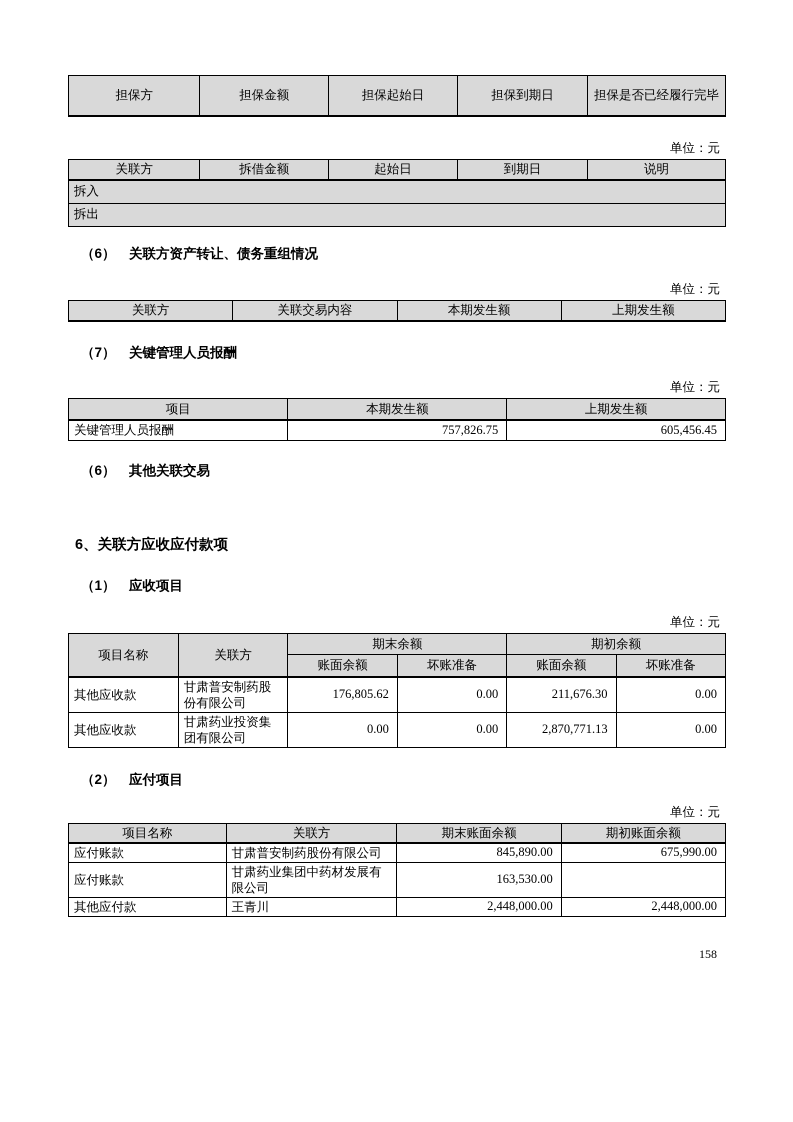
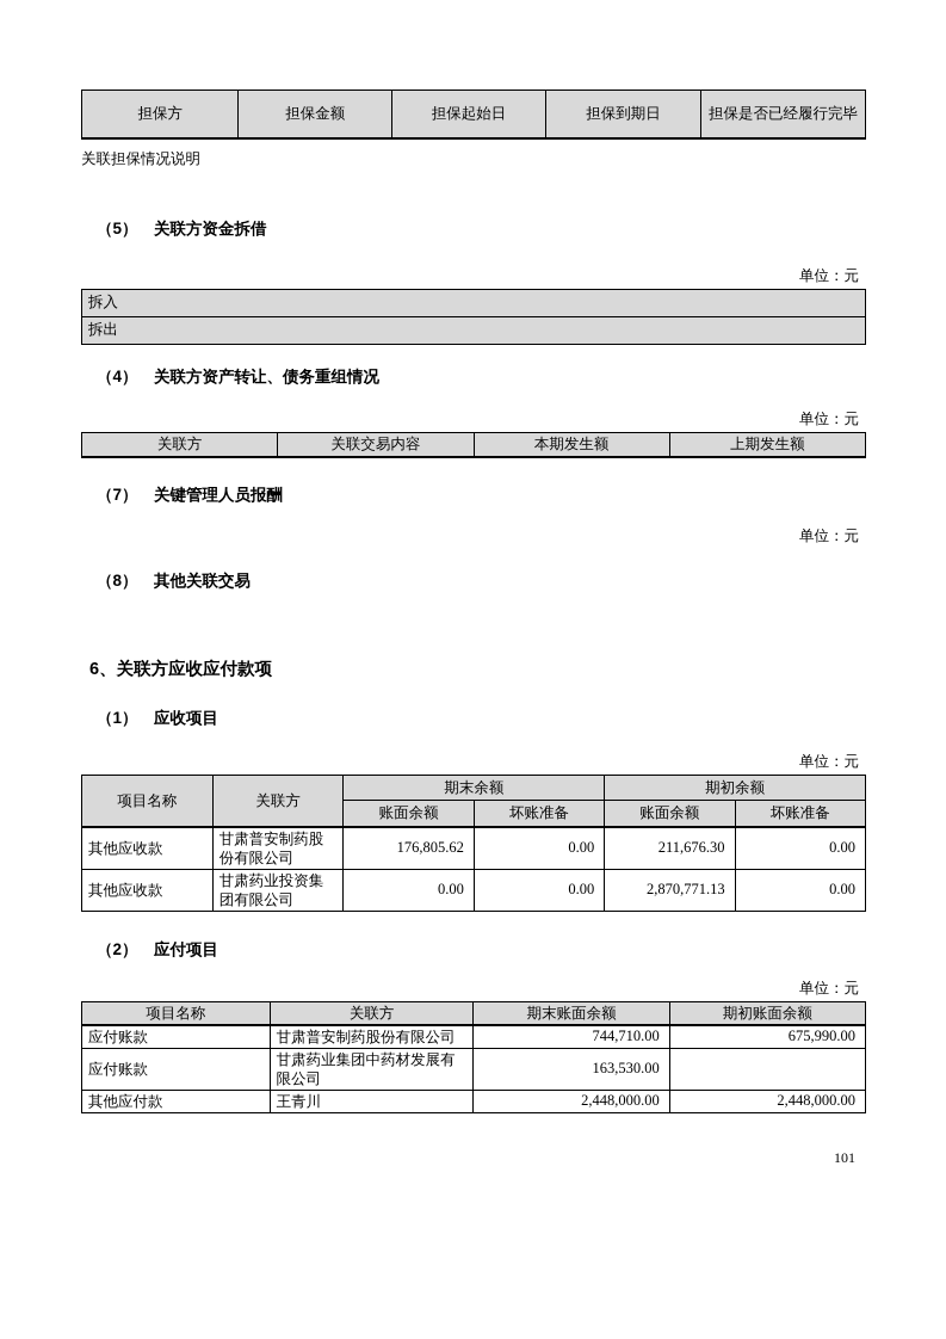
  担保方	担保金额	担保起始日	担保到期日	担保是否已经履行完毕
+ 关联担保情况说明
+ （5） 关联方资金拆借
  单位：元
- 关联方	拆借金额	起始日	到期日	说明
  拆入
  拆出
- （6） 关联方资产转让、债务重组情况
+ （4） 关联方资产转让、债务重组情况
  单位：元
  关联方	关联交易内容	本期发生额	上期发生额
  （7） 关键管理人员报酬
  单位：元
- 项目	本期发生额	上期发生额
- 关键管理人员报酬	757,826.75	605,456.45
- （6） 其他关联交易
+ （8） 其他关联交易
  6、关联方应收应付款项
  （1） 应收项目
  单位：元
  项目名称	关联方	期末余额	期初余额
  账面余额	坏账准备	账面余额	坏账准备
  其他应收款	甘肃普安制药股份有限公司	176,805.62	0.00	211,676.30	0.00
  其他应收款	甘肃药业投资集团有限公司	0.00	0.00	2,870,771.13	0.00
  （2） 应付项目
  单位：元
  项目名称	关联方	期末账面余额	期初账面余额
- 应付账款	甘肃普安制药股份有限公司	845,890.00	675,990.00
+ 应付账款	甘肃普安制药股份有限公司	744,710.00	675,990.00
  应付账款	甘肃药业集团中药材发展有限公司	163,530.00
  其他应付款	王青川	2,448,000.00	2,448,000.00
- 158
+ 101
